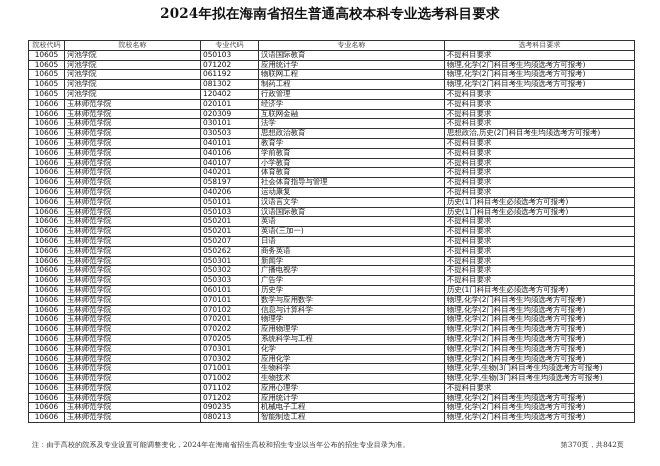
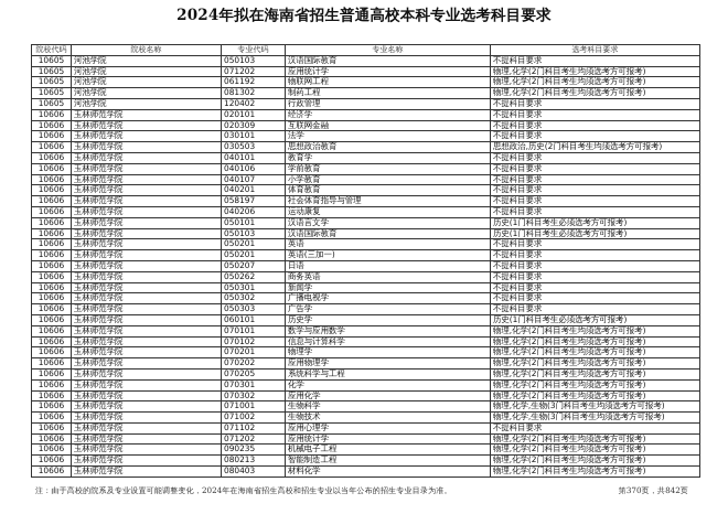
  2024年拟在海南省招生普通高校本科专业选考科目要求
  院校代码	院校名称	专业代码	专业名称	选考科目要求
  10605	河池学院	050103	汉语国际教育	不提科目要求
  10605	河池学院	071202	应用统计学	物理,化学(2门科目考生均须选考方可报考)
  10605	河池学院	061192	物联网工程	物理,化学(2门科目考生均须选考方可报考)
  10605	河池学院	081302	制药工程	物理,化学(2门科目考生均须选考方可报考)
  10605	河池学院	120402	行政管理	不提科目要求
  10606	玉林师范学院	020101	经济学	不提科目要求
  10606	玉林师范学院	020309	互联网金融	不提科目要求
  10606	玉林师范学院	030101	法学	不提科目要求
  10606	玉林师范学院	030503	思想政治教育	思想政治,历史(2门科目考生均须选考方可报考)
  10606	玉林师范学院	040101	教育学	不提科目要求
  10606	玉林师范学院	040106	学前教育	不提科目要求
  10606	玉林师范学院	040107	小学教育	不提科目要求
  10606	玉林师范学院	040201	体育教育	不提科目要求
  10606	玉林师范学院	058197	社会体育指导与管理	不提科目要求
  10606	玉林师范学院	040206	运动康复	不提科目要求
  10606	玉林师范学院	050101	汉语言文学	历史(1门科目考生必须选考方可报考)
  10606	玉林师范学院	050103	汉语国际教育	历史(1门科目考生必须选考方可报考)
  10606	玉林师范学院	050201	英语	不提科目要求
  10606	玉林师范学院	050201	英语(三加一)	不提科目要求
  10606	玉林师范学院	050207	日语	不提科目要求
  10606	玉林师范学院	050262	商务英语	不提科目要求
  10606	玉林师范学院	050301	新闻学	不提科目要求
  10606	玉林师范学院	050302	广播电视学	不提科目要求
  10606	玉林师范学院	050303	广告学	不提科目要求
  10606	玉林师范学院	060101	历史学	历史(1门科目考生必须选考方可报考)
  10606	玉林师范学院	070101	数学与应用数学	物理,化学(2门科目考生均须选考方可报考)
  10606	玉林师范学院	070102	信息与计算科学	物理,化学(2门科目考生均须选考方可报考)
  10606	玉林师范学院	070201	物理学	物理,化学(2门科目考生均须选考方可报考)
  10606	玉林师范学院	070202	应用物理学	物理,化学(2门科目考生均须选考方可报考)
  10606	玉林师范学院	070205	系统科学与工程	物理,化学(2门科目考生均须选考方可报考)
  10606	玉林师范学院	070301	化学	物理,化学(2门科目考生均须选考方可报考)
  10606	玉林师范学院	070302	应用化学	物理,化学(2门科目考生均须选考方可报考)
  10606	玉林师范学院	071001	生物科学	物理,化学,生物(3门科目考生均须选考方可报考)
  10606	玉林师范学院	071002	生物技术	物理,化学,生物(3门科目考生均须选考方可报考)
  10606	玉林师范学院	071102	应用心理学	不提科目要求
  10606	玉林师范学院	071202	应用统计学	物理,化学(2门科目考生均须选考方可报考)
  10606	玉林师范学院	090235	机械电子工程	物理,化学(2门科目考生均须选考方可报考)
  10606	玉林师范学院	080213	智能制造工程	物理,化学(2门科目考生均须选考方可报考)
+ 10606	玉林师范学院	080403	材料化学	物理,化学(2门科目考生均须选考方可报考)
  注：由于高校的院系及专业设置可能调整变化，2024年在海南省招生高校和招生专业以当年公布的招生专业目录为准。
  第370页，共842页
